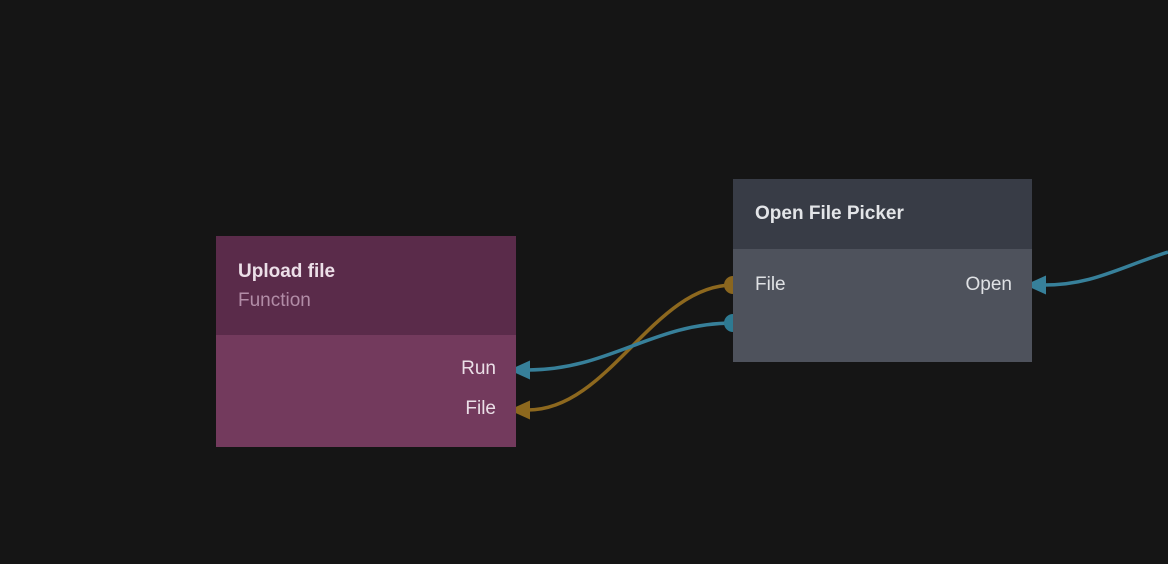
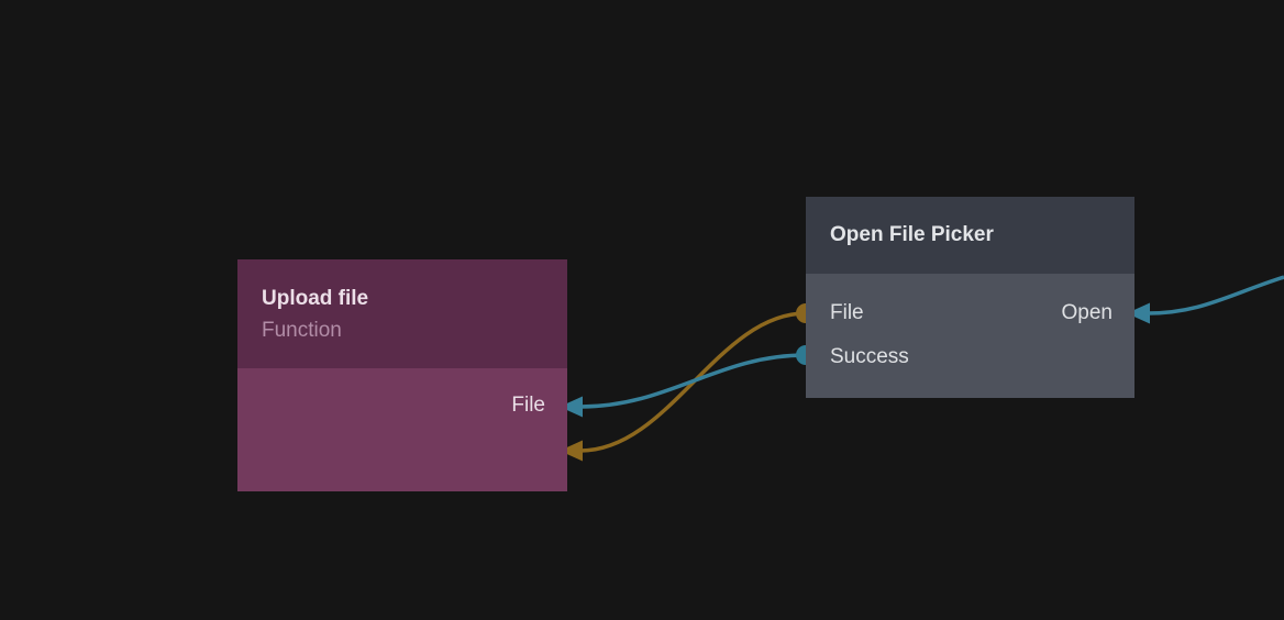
  Upload file
  Function
- Run
  File
  Open File Picker
  File
  Open
+ Success
